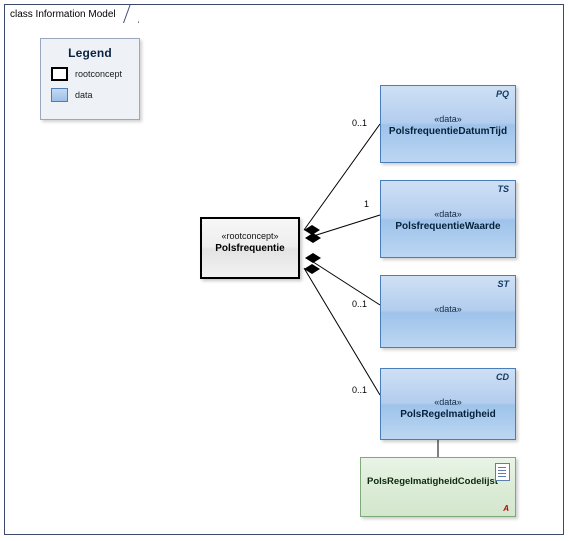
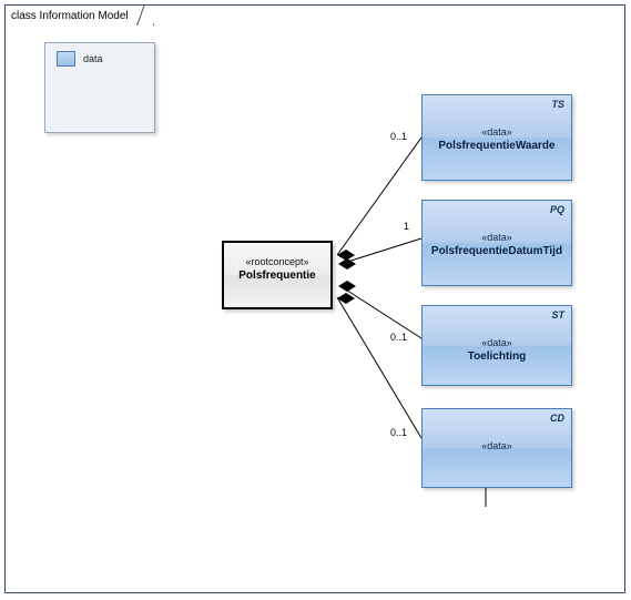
  class Information Model
- Legend
- rootconcept
  data
  «rootconcept»
  Polsfrequentie
- PQ
+ TS
  «data»
- PolsfrequentieDatumTijd
+ PolsfrequentieWaarde
- TS
+ PQ
  «data»
- PolsfrequentieWaarde
+ PolsfrequentieDatumTijd
  ST
  «data»
+ Toelichting
  CD
  «data»
- PolsRegelmatigheid
- PolsRegelmatigheidCodelijst
- A
  0..1
  1
  0..1
  0..1
